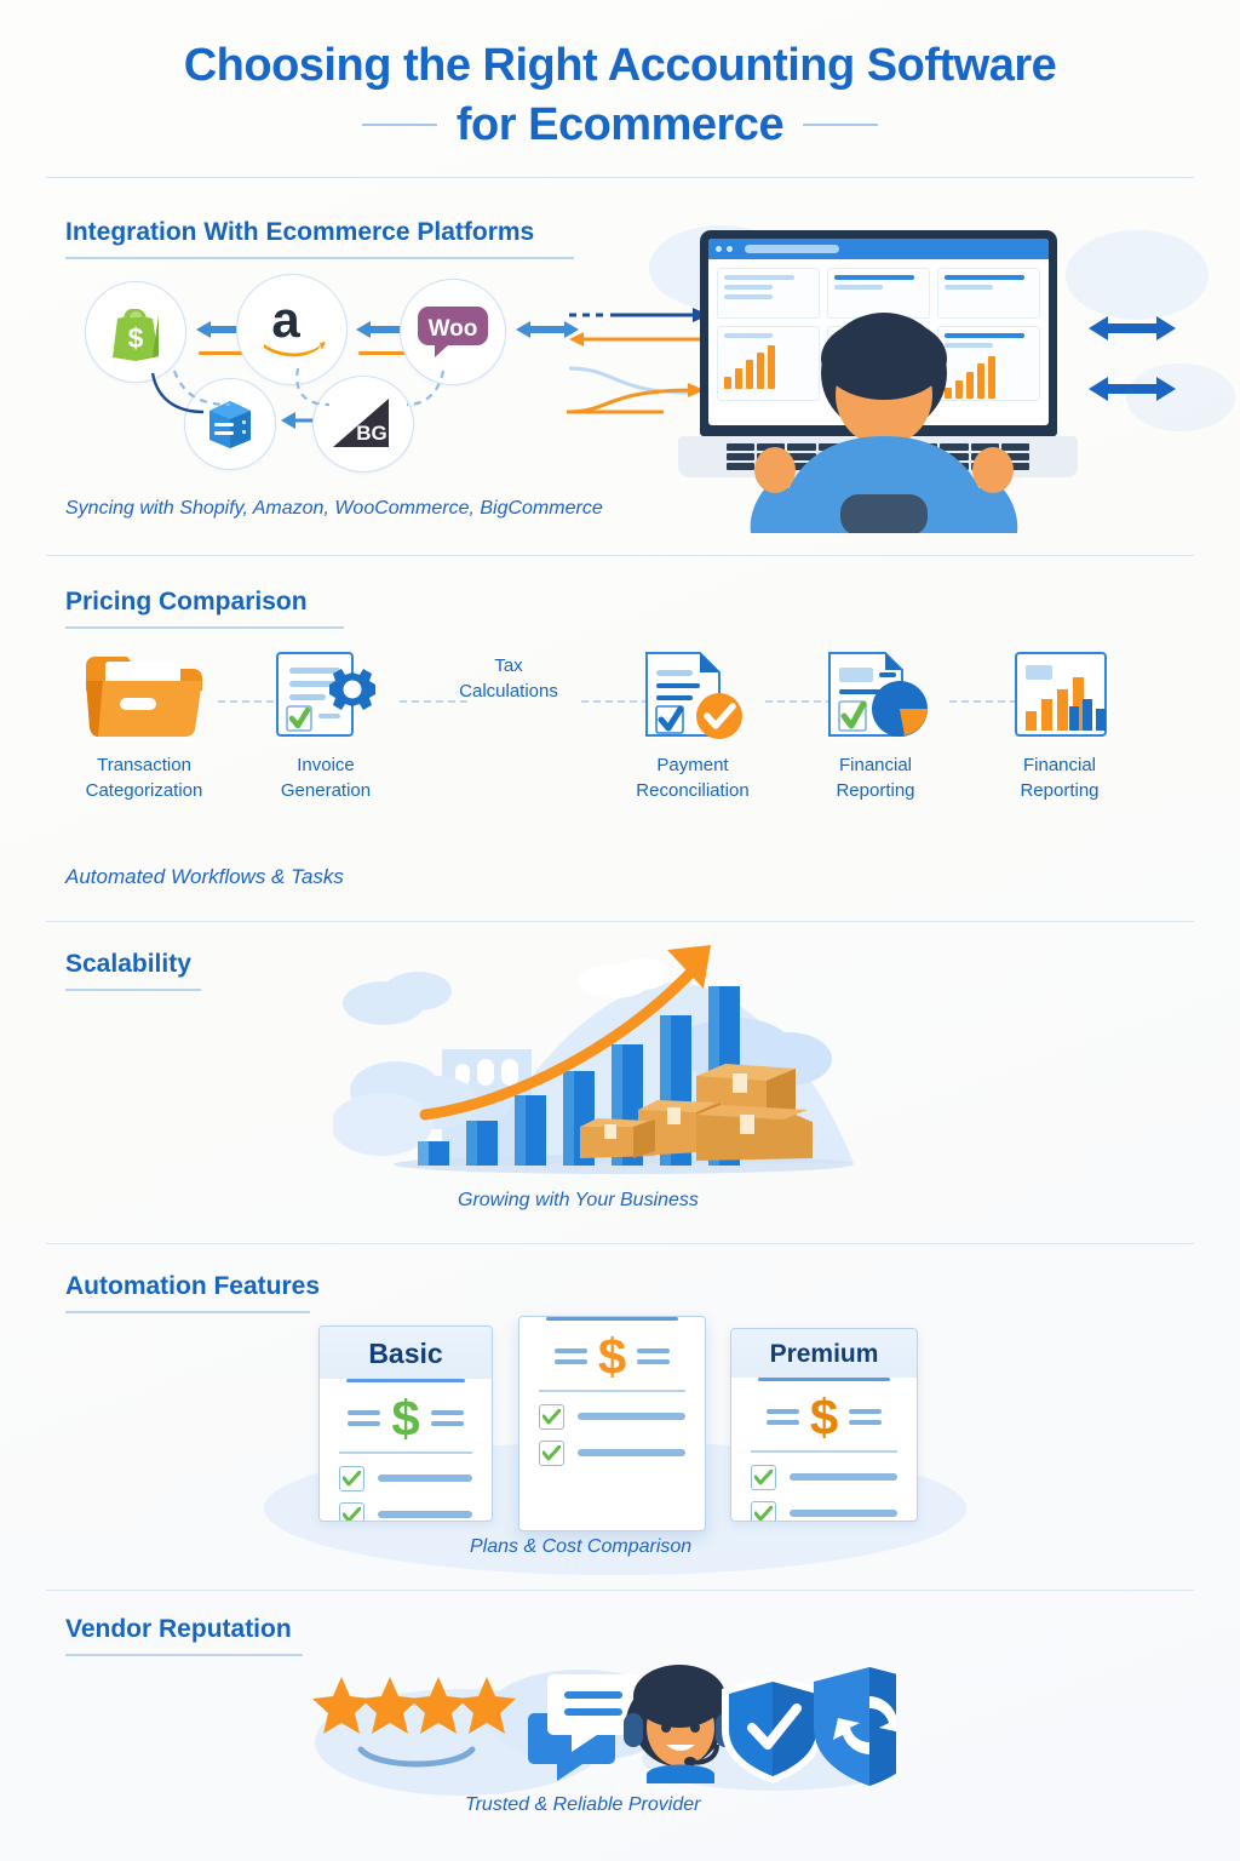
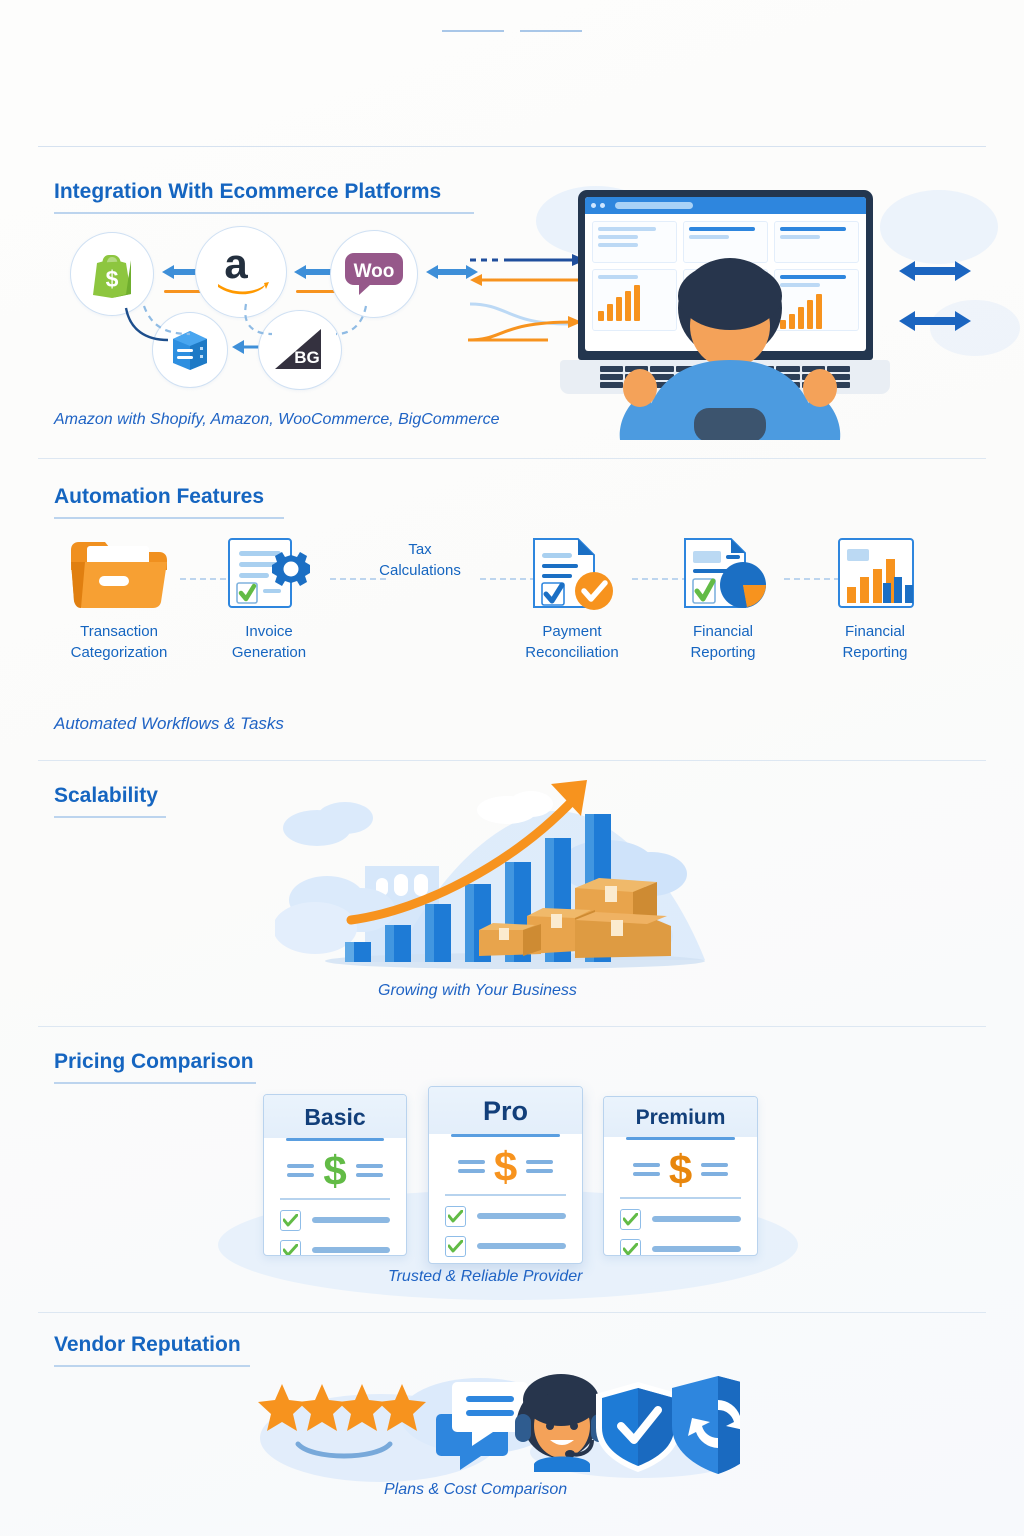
- Choosing the Right Accounting Software
- for Ecommerce
  Integration With Ecommerce Platforms
  $
  a
  Woo
  BG
- Syncing with Shopify, Amazon, WooCommerce, BigCommerce
+ Amazon with Shopify, Amazon, WooCommerce, BigCommerce
- Pricing Comparison
+ Automation Features
  Transaction
  Categorization
  Invoice
  Generation
  Tax
  Calculations
  Payment
  Reconciliation
  Financial
  Reporting
  Financial
  Reporting
  Automated Workflows & Tasks
  Scalability
  Growing with Your Business
- Automation Features
+ Pricing Comparison
  Basic
  $
+ Pro
  $
  Premium
  $
- Plans & Cost Comparison
+ Trusted & Reliable Provider
  Vendor Reputation
- Trusted & Reliable Provider
+ Plans & Cost Comparison
